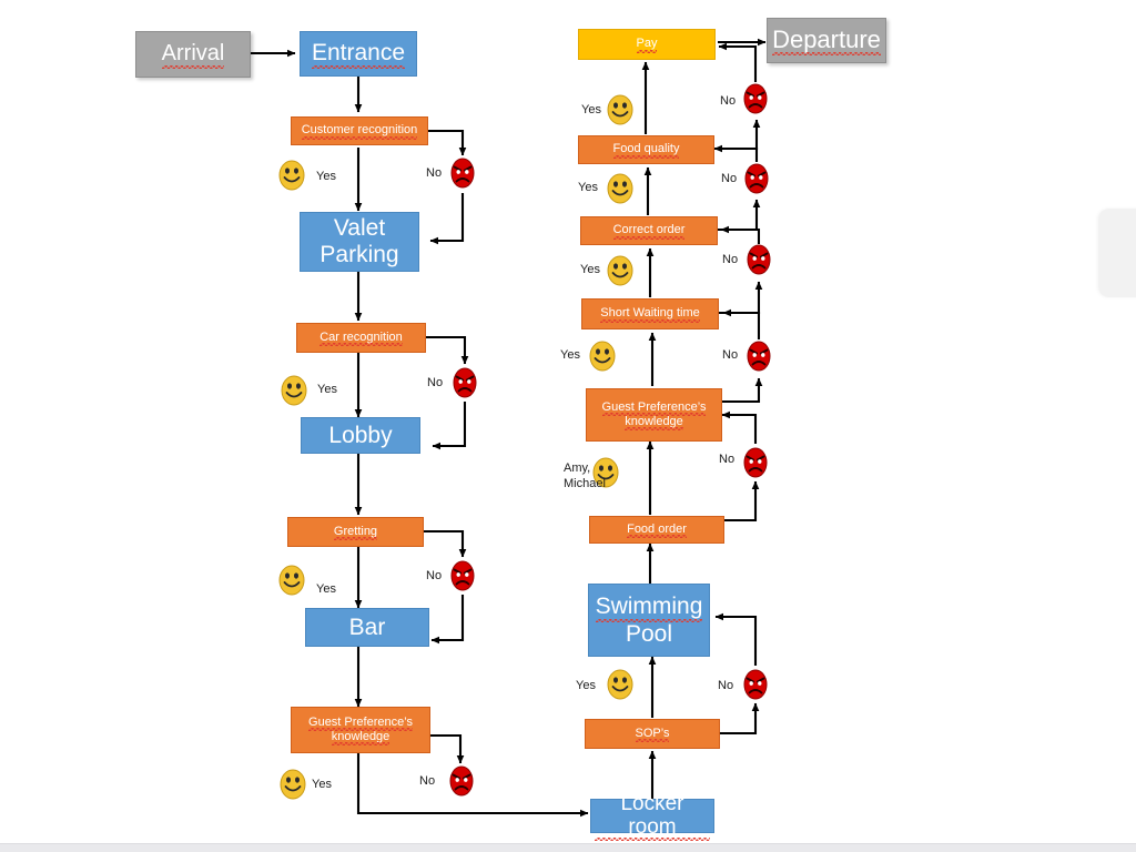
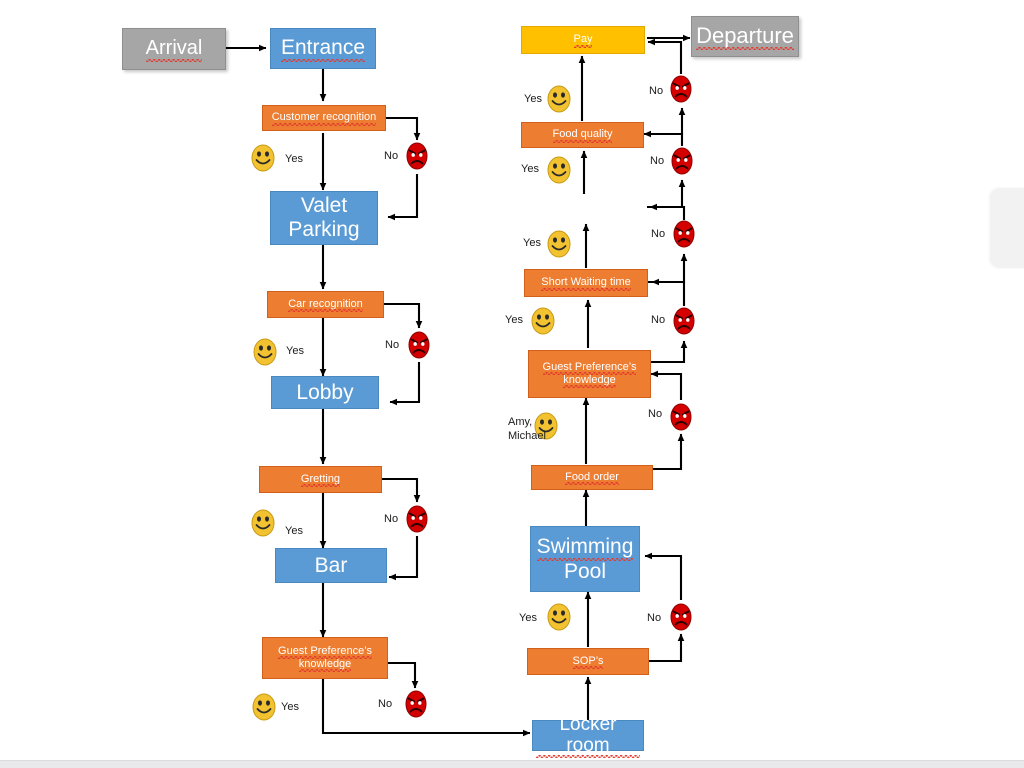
  Arrival
  Entrance
  Customer recognition
  Valet
  Parking
  Car recognition
  Lobby
  Gretting
  Bar
  Guest Preference’s
  knowledge
  Locker room
  SOP’s
  Swimming
  Pool
  Food order
  Guest Preference’s
  knowledge
  Short Waiting time
- Correct order
  Food quality
  Pay
  Departure
  Yes
  No
  Yes
  No
  Yes
  No
  Yes
  No
  Yes
  No
  Amy,
  Michael
  No
  Yes
  No
  Yes
  No
  Yes
  No
  Yes
  No
